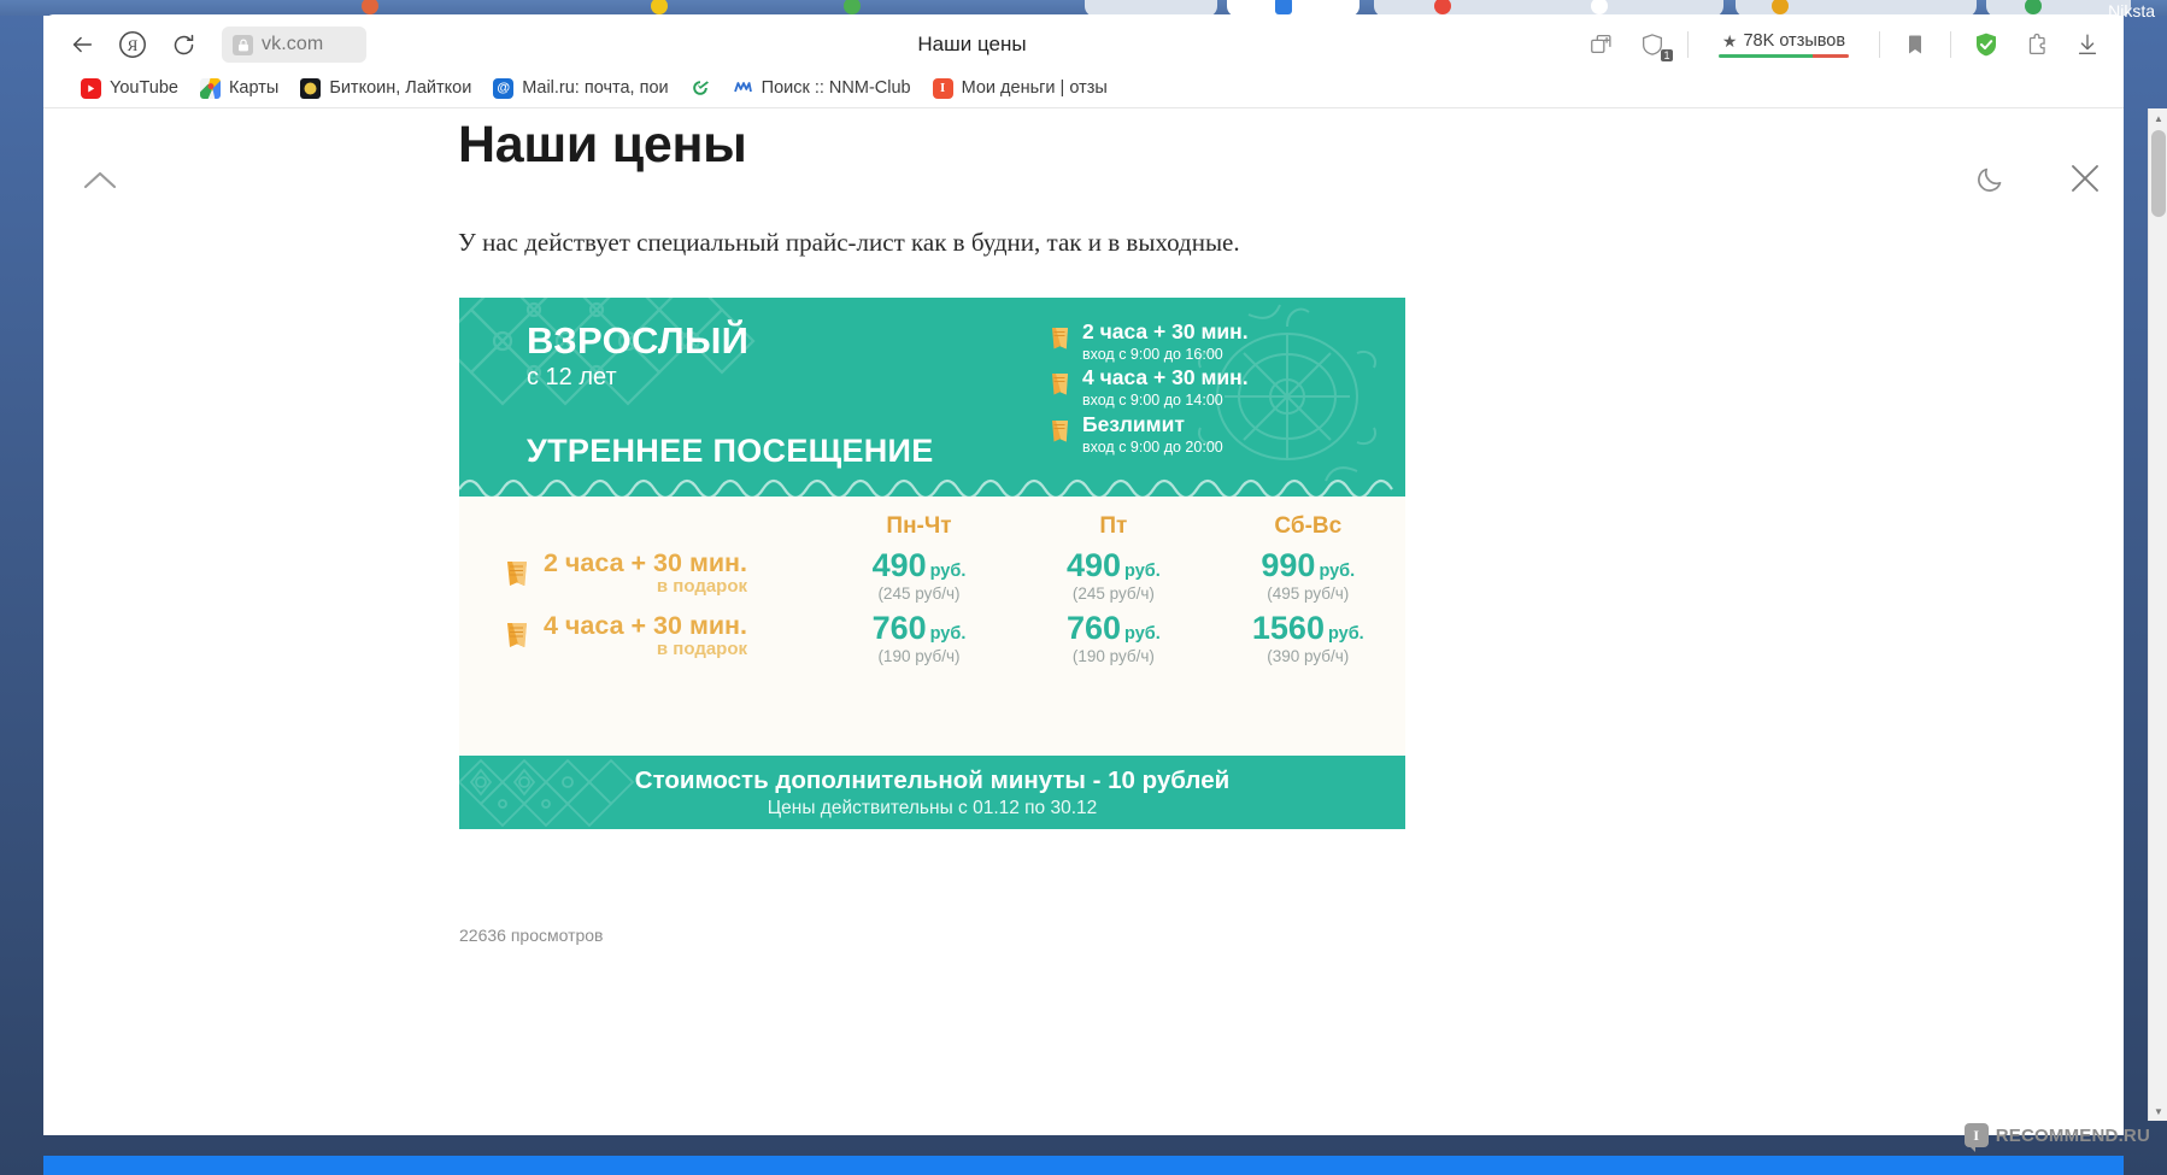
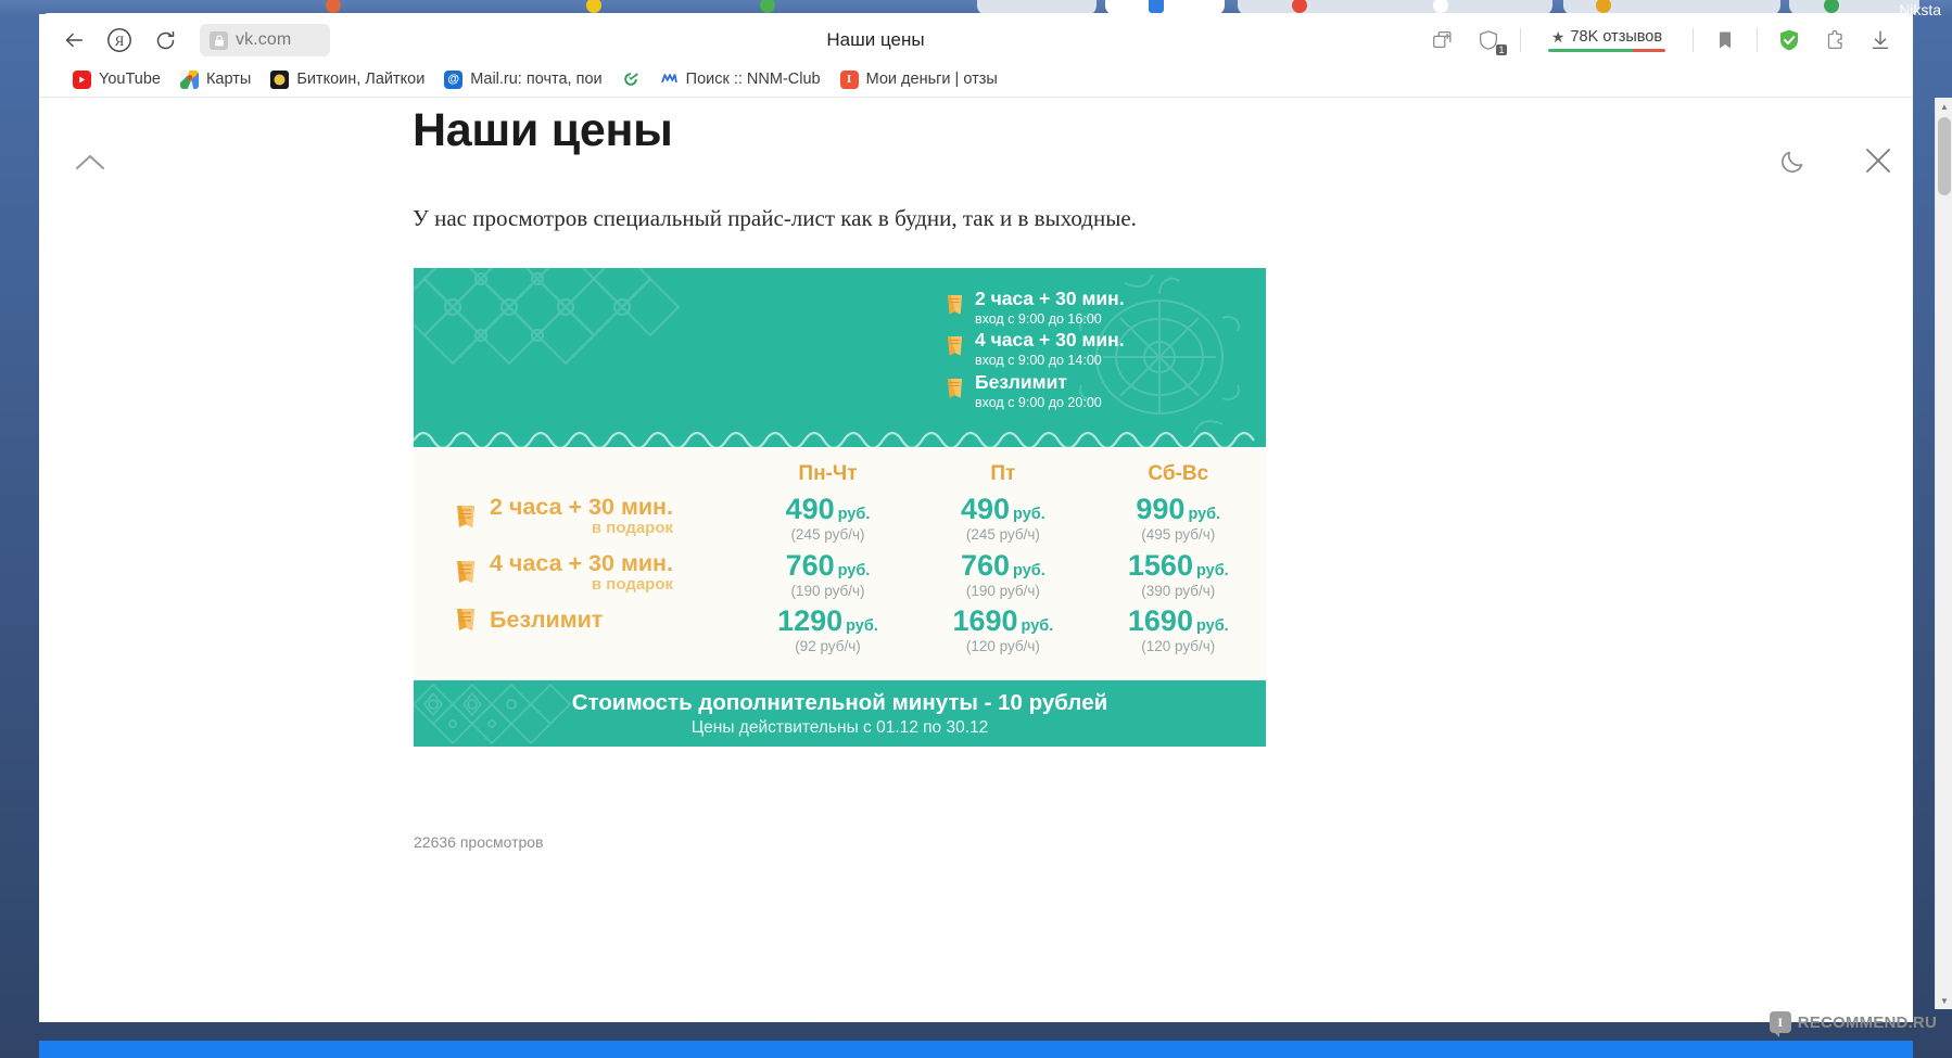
  Niksta
  Я
  vk.com
  Наши цены
  1
  ★
  78K отзывов
  YouTube
  Карты
  Биткоин, Лайткои
  @
  Mail.ru: почта, пои
  Поиск :: NNM-Club
  I
  Мои деньги | отзы
  Наши цены
- У нас действует специальный прайс-лист как в будни, так и в выходные.
+ У нас просмотров специальный прайс-лист как в будни, так и в выходные.
- ВЗРОСЛЫЙ
- с 12 лет
- УТРЕННЕЕ ПОСЕЩЕНИЕ
  2 часа + 30 мин.
  вход с 9:00 до 16:00
  4 часа + 30 мин.
  вход с 9:00 до 14:00
  Безлимит
  вход с 9:00 до 20:00
  	Пн-Чт	Пт	Сб-Вс
  2 часа + 30 мин. в подарок	490 руб. (245 руб/ч)	490 руб. (245 руб/ч)	990 руб. (495 руб/ч)
  4 часа + 30 мин. в подарок	760 руб. (190 руб/ч)	760 руб. (190 руб/ч)	1560 руб. (390 руб/ч)
+ Безлимит	1290 руб. (92 руб/ч)	1690 руб. (120 руб/ч)	1690 руб. (120 руб/ч)
  Стоимость дополнительной минуты - 10 рублей
  Цены действительны с 01.12 по 30.12
  22636 просмотров
  ▲
  ▼
  I
  RECOMMEND.RU
